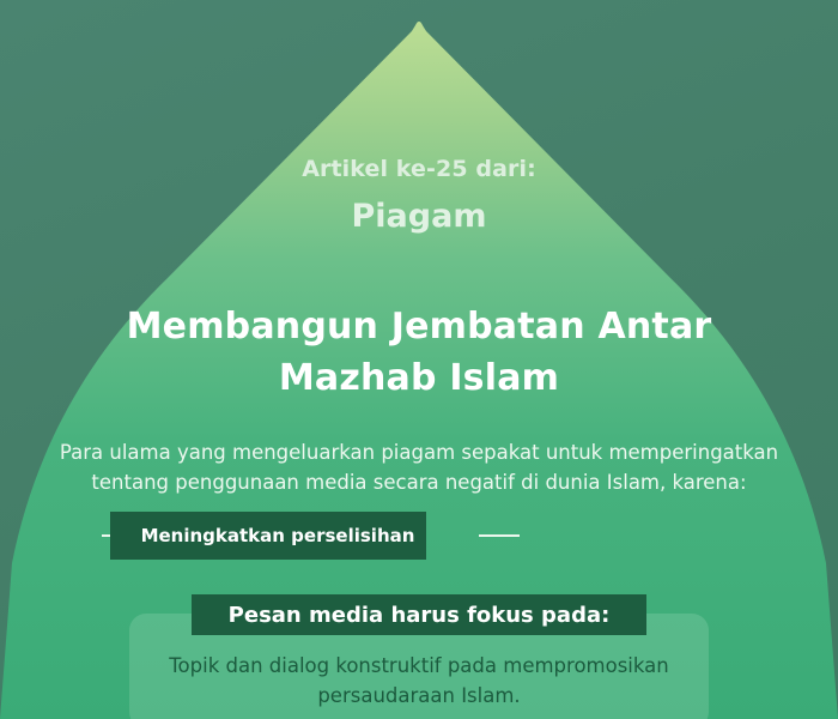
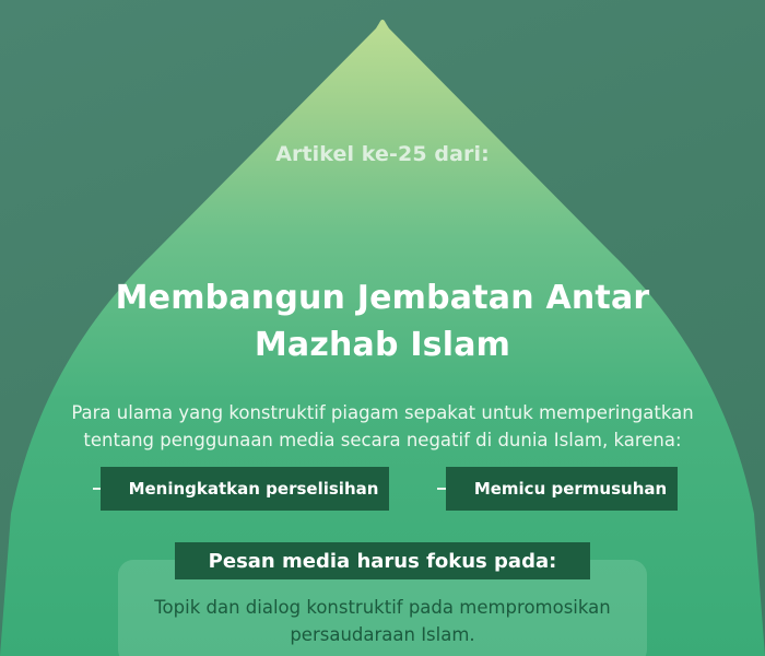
  Artikel ke-25 dari:
- Piagam
  Membangun Jembatan Antar Mazhab Islam
- Para ulama yang mengeluarkan piagam sepakat untuk memperingatkan tentang penggunaan media secara negatif di dunia Islam, karena:
+ Para ulama yang konstruktif piagam sepakat untuk memperingatkan tentang penggunaan media secara negatif di dunia Islam, karena:
  Meningkatkan perselisihan
+ Memicu permusuhan
  Pesan media harus fokus pada:
  Topik dan dialog konstruktif pada mempromosikan persaudaraan Islam.
